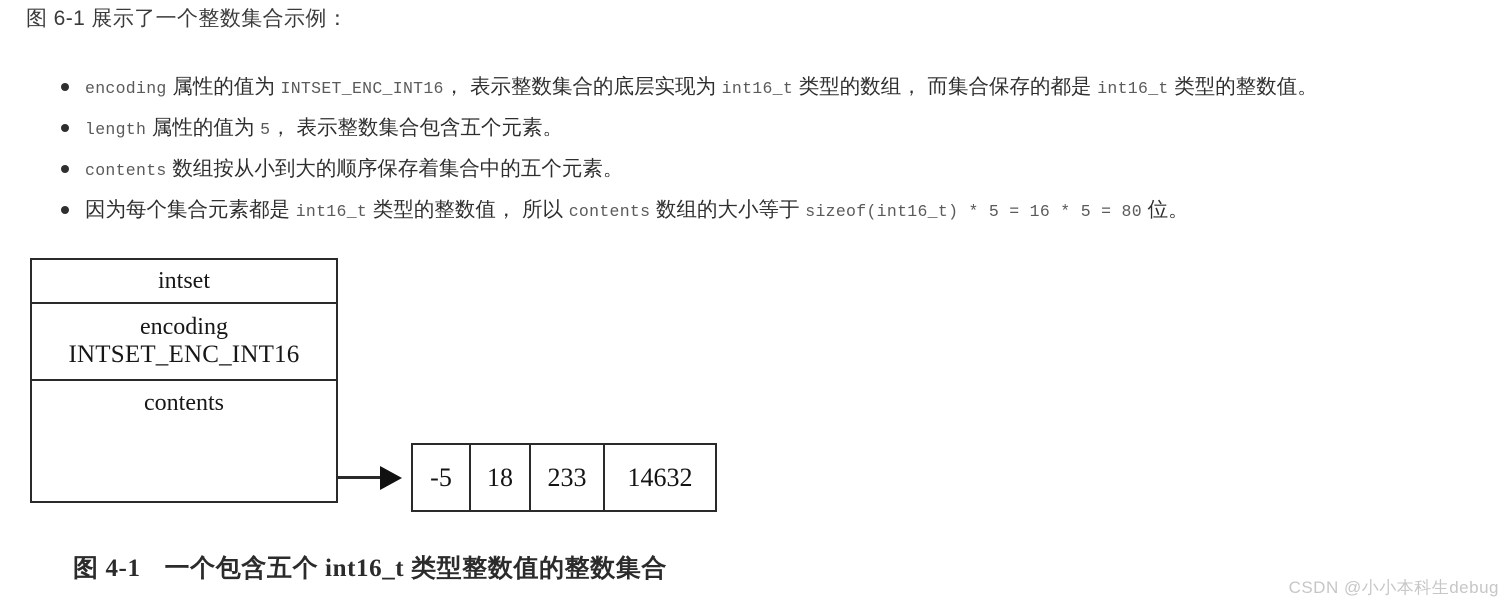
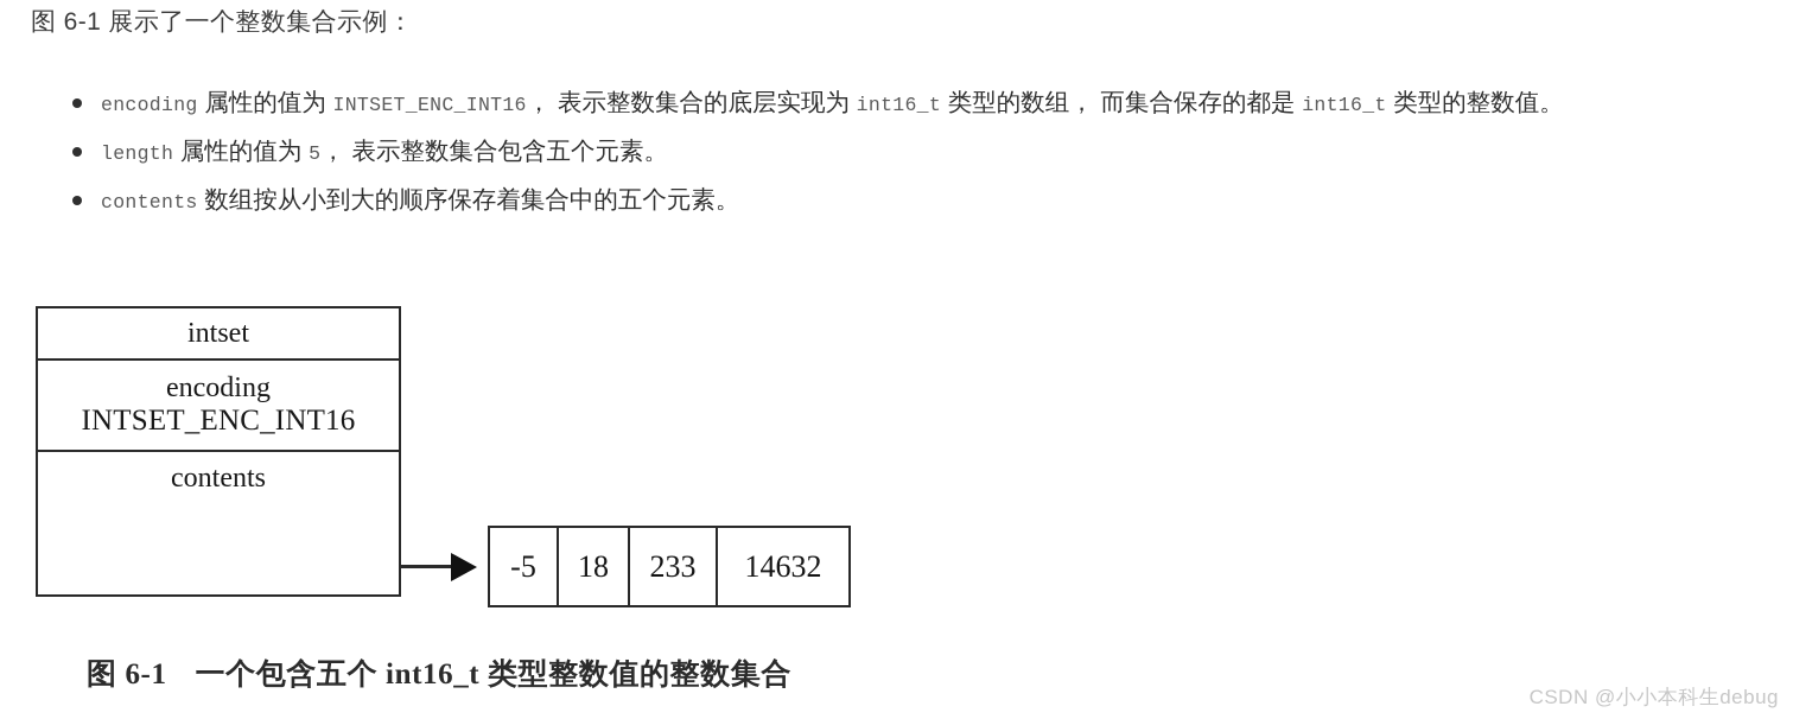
  图 6-1 展示了一个整数集合示例：
  encoding 属性的值为 INTSET_ENC_INT16， 表示整数集合的底层实现为 int16_t 类型的数组， 而集合保存的都是 int16_t 类型的整数值。
  length 属性的值为 5， 表示整数集合包含五个元素。
  contents 数组按从小到大的顺序保存着集合中的五个元素。
- 因为每个集合元素都是 int16_t 类型的整数值， 所以 contents 数组的大小等于 sizeof(int16_t) * 5 = 16 * 5 = 80 位。
  intset
  encoding
  INTSET_ENC_INT16
  contents
  -5
  18
  233
  14632
- 图 4-1 一个包含五个 int16_t 类型整数值的整数集合
+ 图 6-1 一个包含五个 int16_t 类型整数值的整数集合
  CSDN @小小本科生debug
